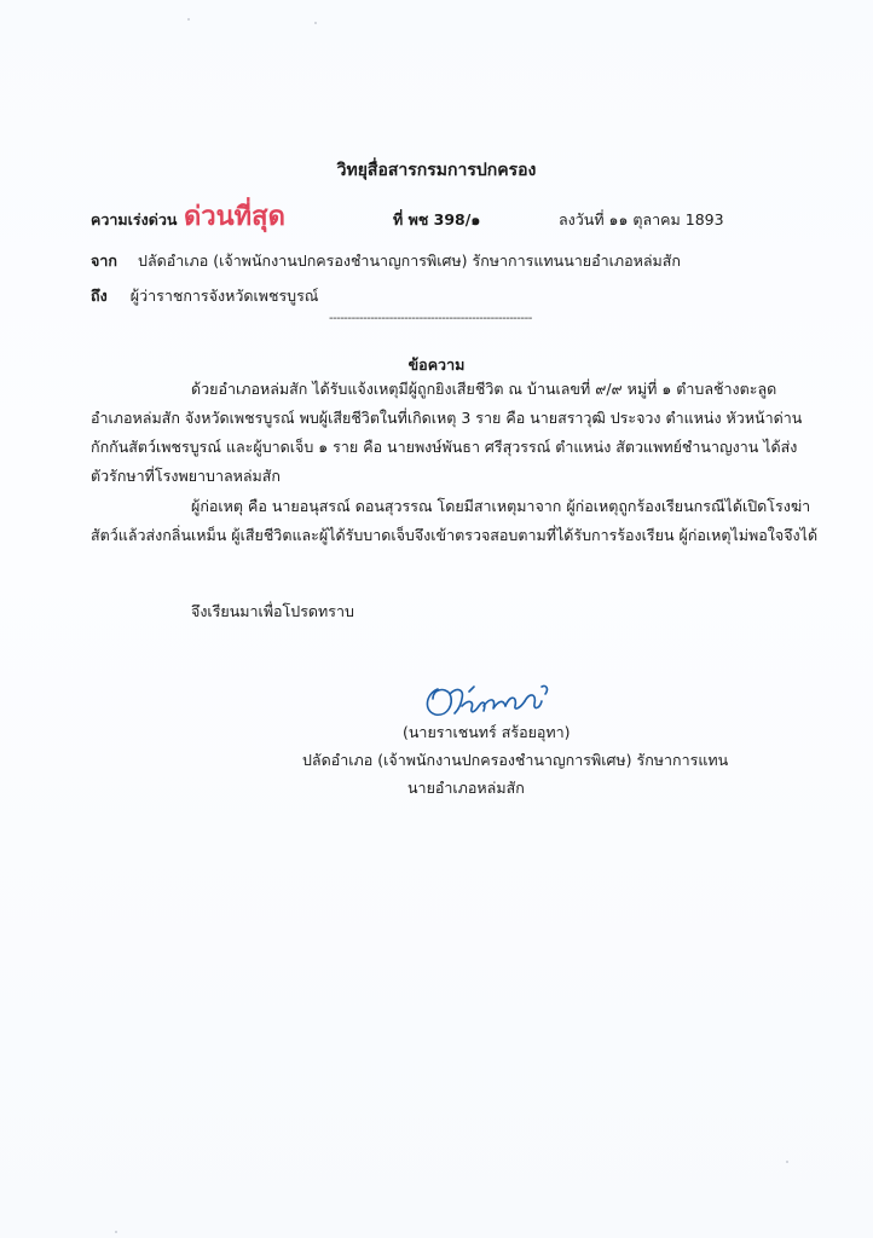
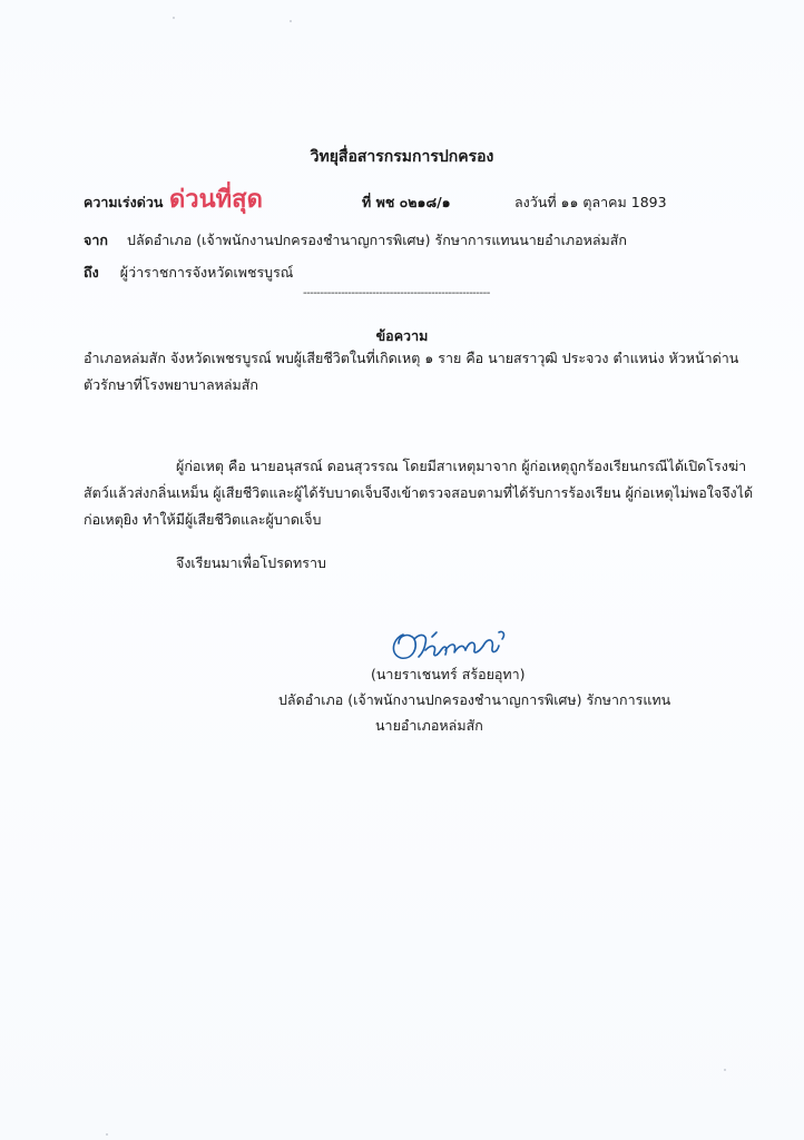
  วิทยุสื่อสารกรมการปกครอง
  ความเร่งด่วน
  ด่วนที่สุด
- ที่ พช 398/๑
+ ที่ พช ๐๒๑๘/๑
  ลงวันที่ ๑๑ ตุลาคม 1893
  จาก ปลัดอำเภอ (เจ้าพนักงานปกครองชำนาญการพิเศษ) รักษาการแทนนายอำเภอหล่มสัก
  ถึง ผู้ว่าราชการจังหวัดเพชรบูรณ์
  ------------------------------------------------------
  ข้อความ
- ด้วยอำเภอหล่มสัก ได้รับแจ้งเหตุมีผู้ถูกยิงเสียชีวิต ณ บ้านเลขที่ ๙/๙ หมู่ที่ ๑ ตำบลช้างตะลูด
- อำเภอหล่มสัก จังหวัดเพชรบูรณ์ พบผู้เสียชีวิตในที่เกิดเหตุ 3 ราย คือ นายสราวุฒิ ประจวง ตำแหน่ง หัวหน้าด่าน
+ อำเภอหล่มสัก จังหวัดเพชรบูรณ์ พบผู้เสียชีวิตในที่เกิดเหตุ ๑ ราย คือ นายสราวุฒิ ประจวง ตำแหน่ง หัวหน้าด่าน
- กักกันสัตว์เพชรบูรณ์ และผู้บาดเจ็บ ๑ ราย คือ นายพงษ์พันธา ศรีสุวรรณ์ ตำแหน่ง สัตวแพทย์ชำนาญงาน ได้ส่ง
  ตัวรักษาที่โรงพยาบาลหล่มสัก
  ผู้ก่อเหตุ คือ นายอนุสรณ์ ดอนสุวรรณ โดยมีสาเหตุมาจาก ผู้ก่อเหตุถูกร้องเรียนกรณีได้เปิดโรงฆ่า
  สัตว์แล้วส่งกลิ่นเหม็น ผู้เสียชีวิตและผู้ได้รับบาดเจ็บจึงเข้าตรวจสอบตามที่ได้รับการร้องเรียน ผู้ก่อเหตุไม่พอใจจึงได้
+ ก่อเหตุยิง ทำให้มีผู้เสียชีวิตและผู้บาดเจ็บ
  จึงเรียนมาเพื่อโปรดทราบ
  (นายราเชนทร์ สร้อยอุทา)
  ปลัดอำเภอ (เจ้าพนักงานปกครองชำนาญการพิเศษ) รักษาการแทน
  นายอำเภอหล่มสัก
